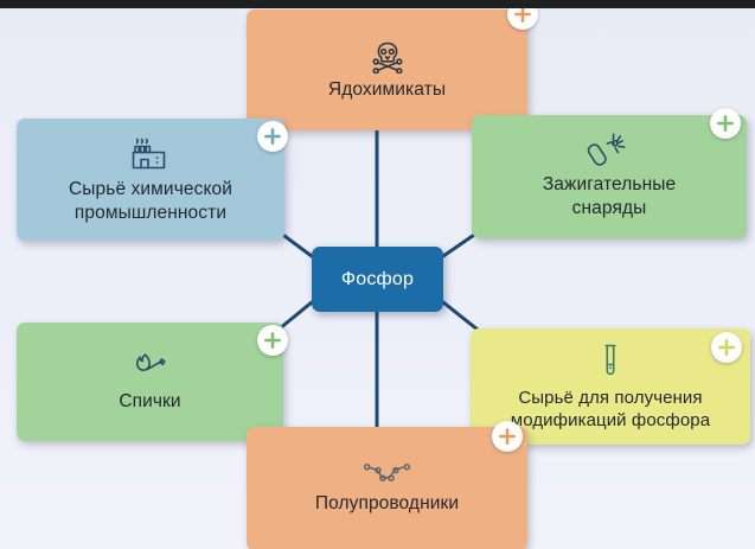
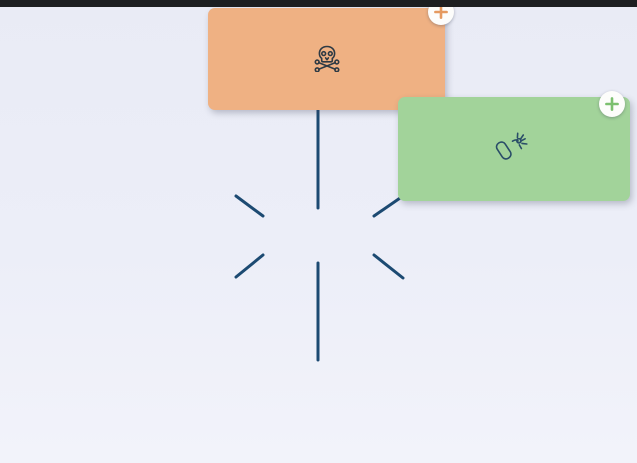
- Ядохимикаты
- Сырьё химической
- промышленности
- Зажигательные
- снаряды
- Фосфор
- Спички
- Сырьё для получения
- модификаций фосфора
- Полупроводники
